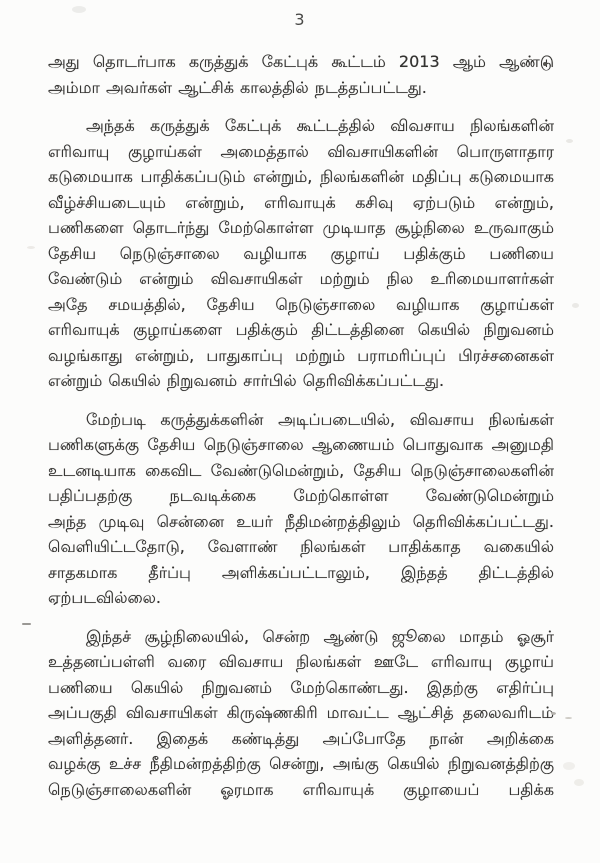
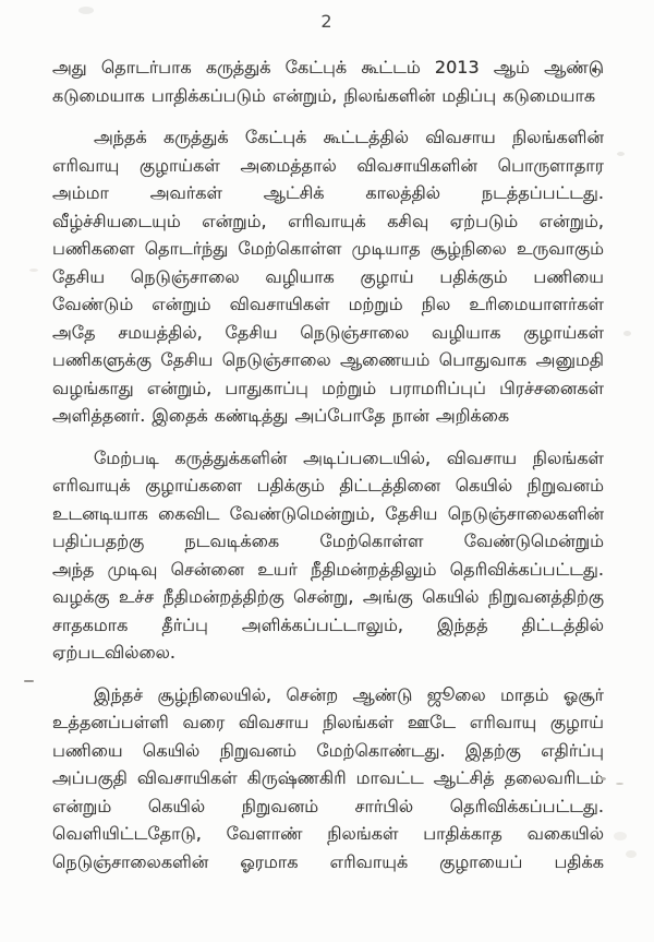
- 3
+ 2
  அது தொடர்பாக கருத்துக் கேட்புக் கூட்டம் 2013 ஆம் ஆண்டு
- அம்மா அவர்கள் ஆட்சிக் காலத்தில் நடத்தப்பட்டது.
+ கடுமையாக பாதிக்கப்படும் என்றும், நிலங்களின் மதிப்பு கடுமையாக
  அந்தக் கருத்துக் கேட்புக் கூட்டத்தில் விவசாய நிலங்களின்
  எரிவாயு குழாய்கள் அமைத்தால் விவசாயிகளின் பொருளாதார
- கடுமையாக பாதிக்கப்படும் என்றும், நிலங்களின் மதிப்பு கடுமையாக
+ அம்மா அவர்கள் ஆட்சிக் காலத்தில் நடத்தப்பட்டது.
  வீழ்ச்சியடையும் என்றும், எரிவாயுக் கசிவு ஏற்படும் என்றும்,
  பணிகளை தொடர்ந்து மேற்கொள்ள முடியாத சூழ்நிலை உருவாகும்
  தேசிய நெடுஞ்சாலை வழியாக குழாய் பதிக்கும் பணியை
  வேண்டும் என்றும் விவசாயிகள் மற்றும் நில உரிமையாளர்கள்
  அதே சமயத்தில், தேசிய நெடுஞ்சாலை வழியாக குழாய்கள்
- எரிவாயுக் குழாய்களை பதிக்கும் திட்டத்தினை கெயில் நிறுவனம்
+ பணிகளுக்கு தேசிய நெடுஞ்சாலை ஆணையம் பொதுவாக அனுமதி
  வழங்காது என்றும், பாதுகாப்பு மற்றும் பராமரிப்புப் பிரச்சனைகள்
- என்றும் கெயில் நிறுவனம் சார்பில் தெரிவிக்கப்பட்டது.
+ அளித்தனர். இதைக் கண்டித்து அப்போதே நான் அறிக்கை
  மேற்படி கருத்துக்களின் அடிப்படையில், விவசாய நிலங்கள்
- பணிகளுக்கு தேசிய நெடுஞ்சாலை ஆணையம் பொதுவாக அனுமதி
+ எரிவாயுக் குழாய்களை பதிக்கும் திட்டத்தினை கெயில் நிறுவனம்
  உடனடியாக கைவிட வேண்டுமென்றும், தேசிய நெடுஞ்சாலைகளின்
  பதிப்பதற்கு நடவடிக்கை மேற்கொள்ள வேண்டுமென்றும்
  அந்த முடிவு சென்னை உயர் நீதிமன்றத்திலும் தெரிவிக்கப்பட்டது.
- வெளியிட்டதோடு, வேளாண் நிலங்கள் பாதிக்காத வகையில்
+ வழக்கு உச்ச நீதிமன்றத்திற்கு சென்று, அங்கு கெயில் நிறுவனத்திற்கு
  சாதகமாக தீர்ப்பு அளிக்கப்பட்டாலும், இந்தத் திட்டத்தில்
  ஏற்படவில்லை.
  இந்தச் சூழ்நிலையில், சென்ற ஆண்டு ஜூலை மாதம் ஓசூர்
  உத்தனப்பள்ளி வரை விவசாய நிலங்கள் ஊடே எரிவாயு குழாய்
  பணியை கெயில் நிறுவனம் மேற்கொண்டது. இதற்கு எதிர்ப்பு
  அப்பகுதி விவசாயிகள் கிருஷ்ணகிரி மாவட்ட ஆட்சித் தலைவரிடம்
- அளித்தனர். இதைக் கண்டித்து அப்போதே நான் அறிக்கை
+ என்றும் கெயில் நிறுவனம் சார்பில் தெரிவிக்கப்பட்டது.
- வழக்கு உச்ச நீதிமன்றத்திற்கு சென்று, அங்கு கெயில் நிறுவனத்திற்கு
+ வெளியிட்டதோடு, வேளாண் நிலங்கள் பாதிக்காத வகையில்
  நெடுஞ்சாலைகளின் ஓரமாக எரிவாயுக் குழாயைப் பதிக்க
